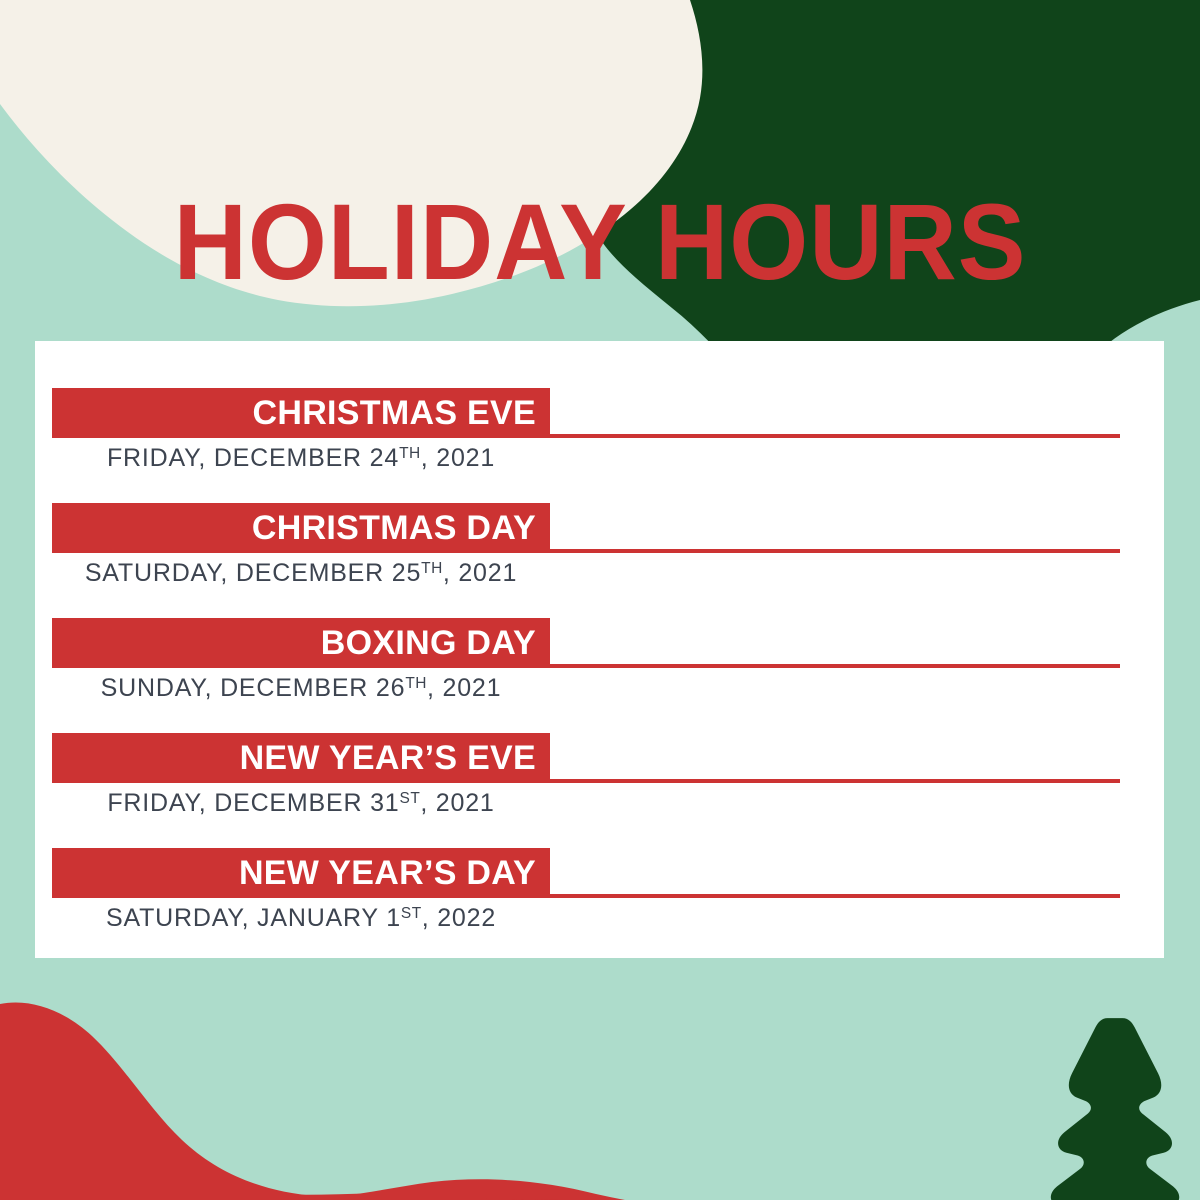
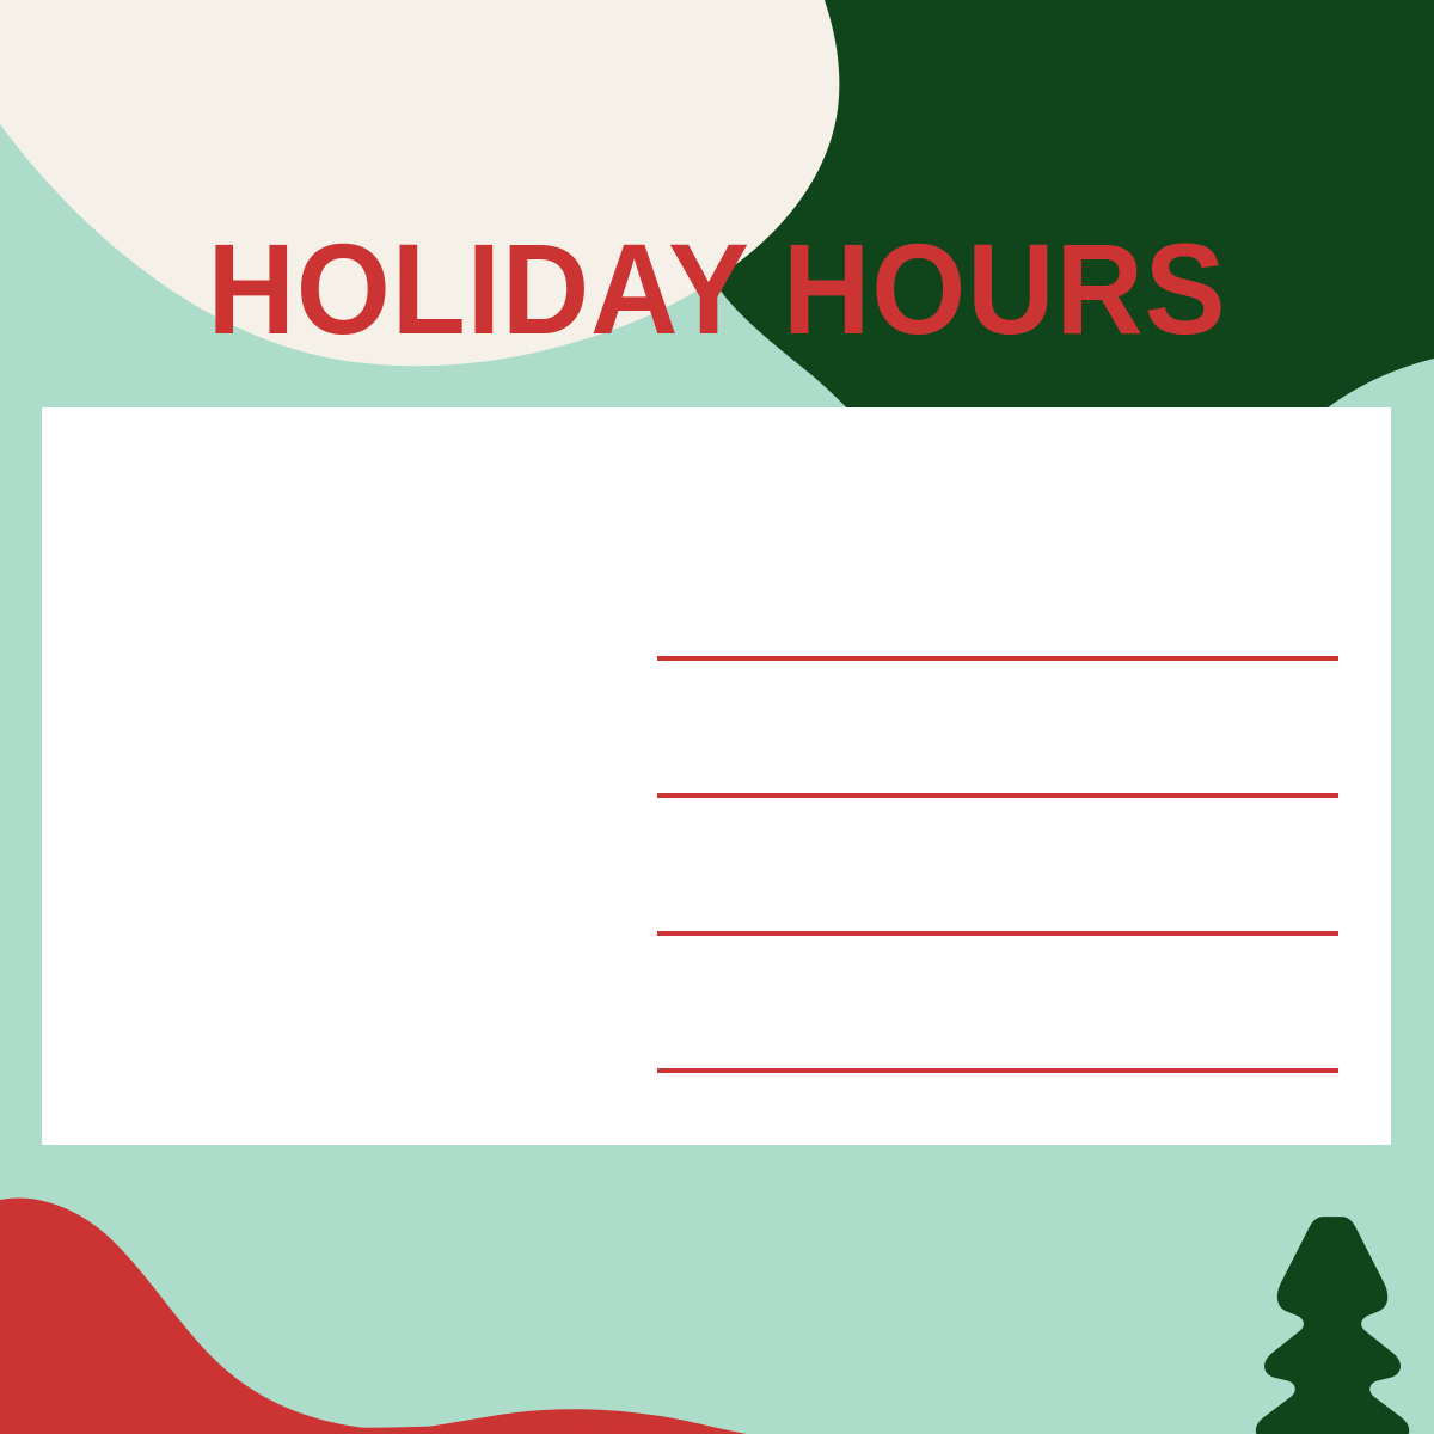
  HOLIDAY HOURS
- CHRISTMAS EVE
- FRIDAY, DECEMBER 24TH, 2021
- CHRISTMAS DAY
- SATURDAY, DECEMBER 25TH, 2021
- BOXING DAY
- SUNDAY, DECEMBER 26TH, 2021
- NEW YEAR’S EVE
- FRIDAY, DECEMBER 31ST, 2021
- NEW YEAR’S DAY
- SATURDAY, JANUARY 1ST, 2022
